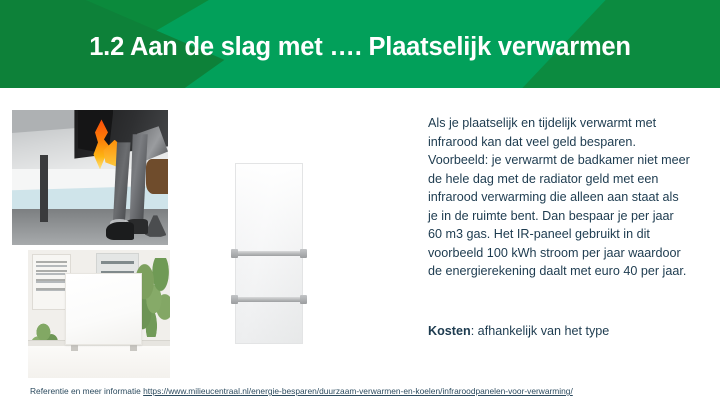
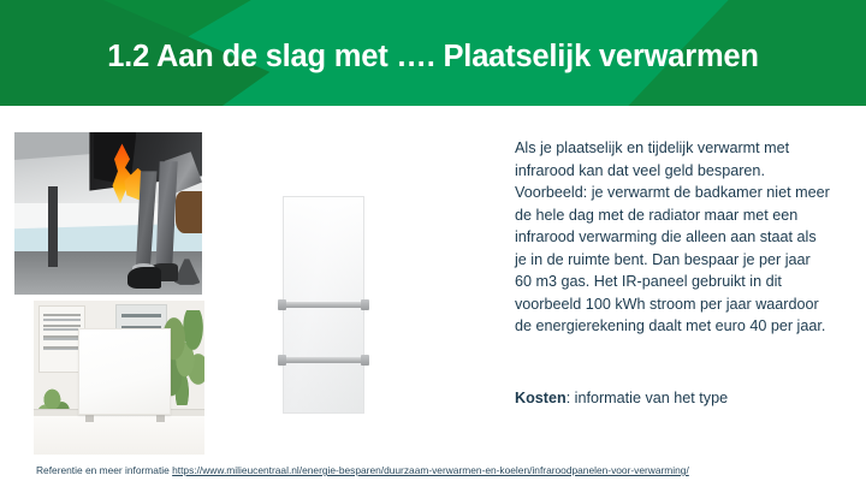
  1.2 Aan de slag met …. Plaatselijk verwarmen
- Als je plaatselijk en tijdelijk verwarmt met infrarood kan dat veel geld besparen. Voorbeeld: je verwarmt de badkamer niet meer de hele dag met de radiator geld met een infrarood verwarming die alleen aan staat als je in de ruimte bent. Dan bespaar je per jaar 60 m3 gas. Het IR-paneel gebruikt in dit voorbeeld 100 kWh stroom per jaar waardoor de energierekening daalt met euro 40 per jaar.
+ Als je plaatselijk en tijdelijk verwarmt met infrarood kan dat veel geld besparen. Voorbeeld: je verwarmt de badkamer niet meer de hele dag met de radiator maar met een infrarood verwarming die alleen aan staat als je in de ruimte bent. Dan bespaar je per jaar 60 m3 gas. Het IR-paneel gebruikt in dit voorbeeld 100 kWh stroom per jaar waardoor de energierekening daalt met euro 40 per jaar.
- Kosten: afhankelijk van het type
+ Kosten: informatie van het type
  Referentie en meer informatie https://www.milieucentraal.nl/energie-besparen/duurzaam-verwarmen-en-koelen/infraroodpanelen-voor-verwarming/
